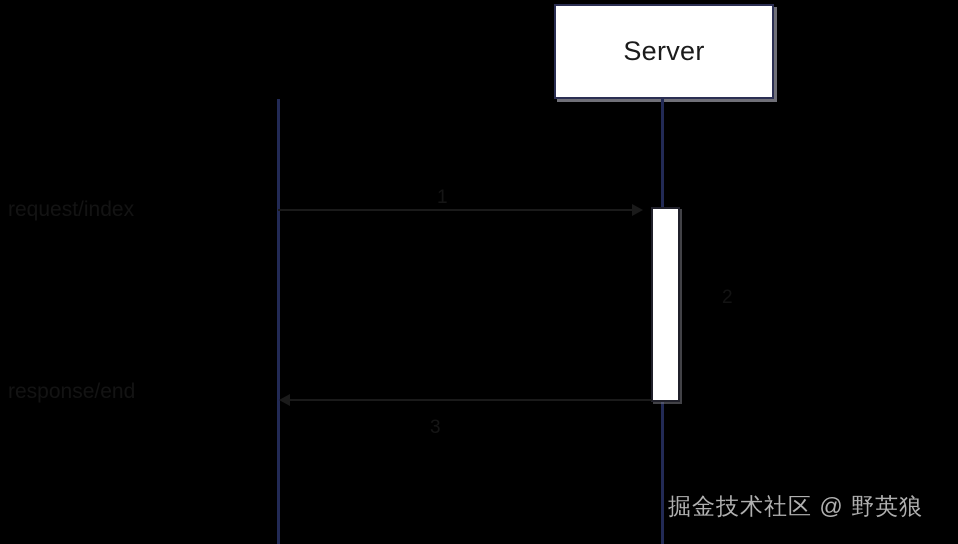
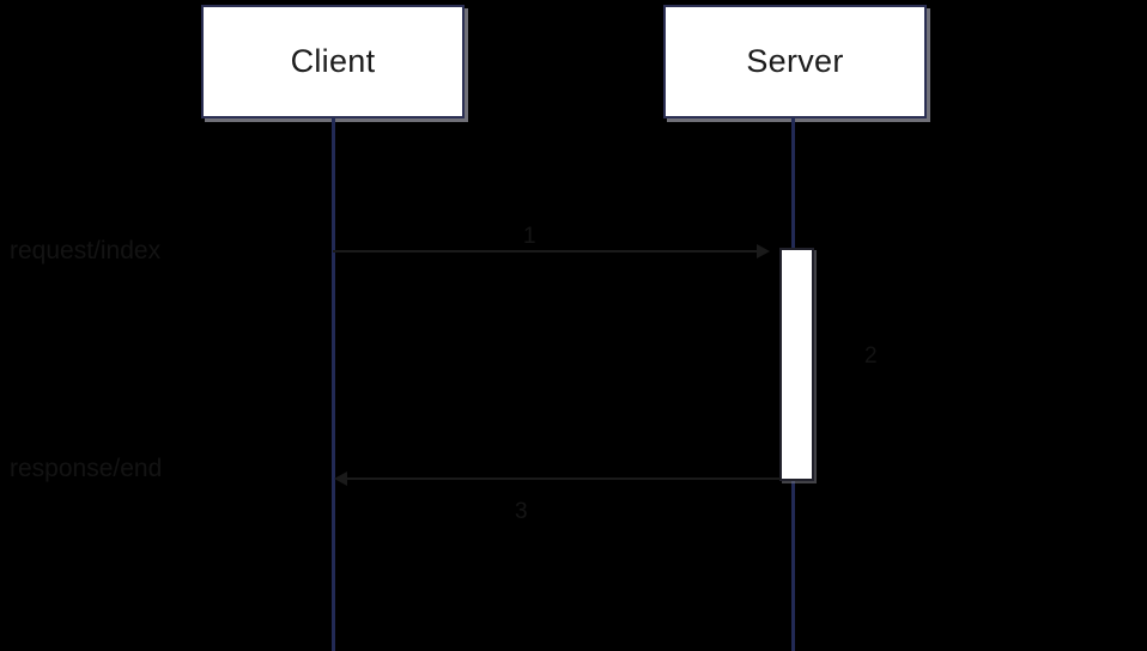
+ Client
  Server
- 掘金技术社区 @ 野英狼
